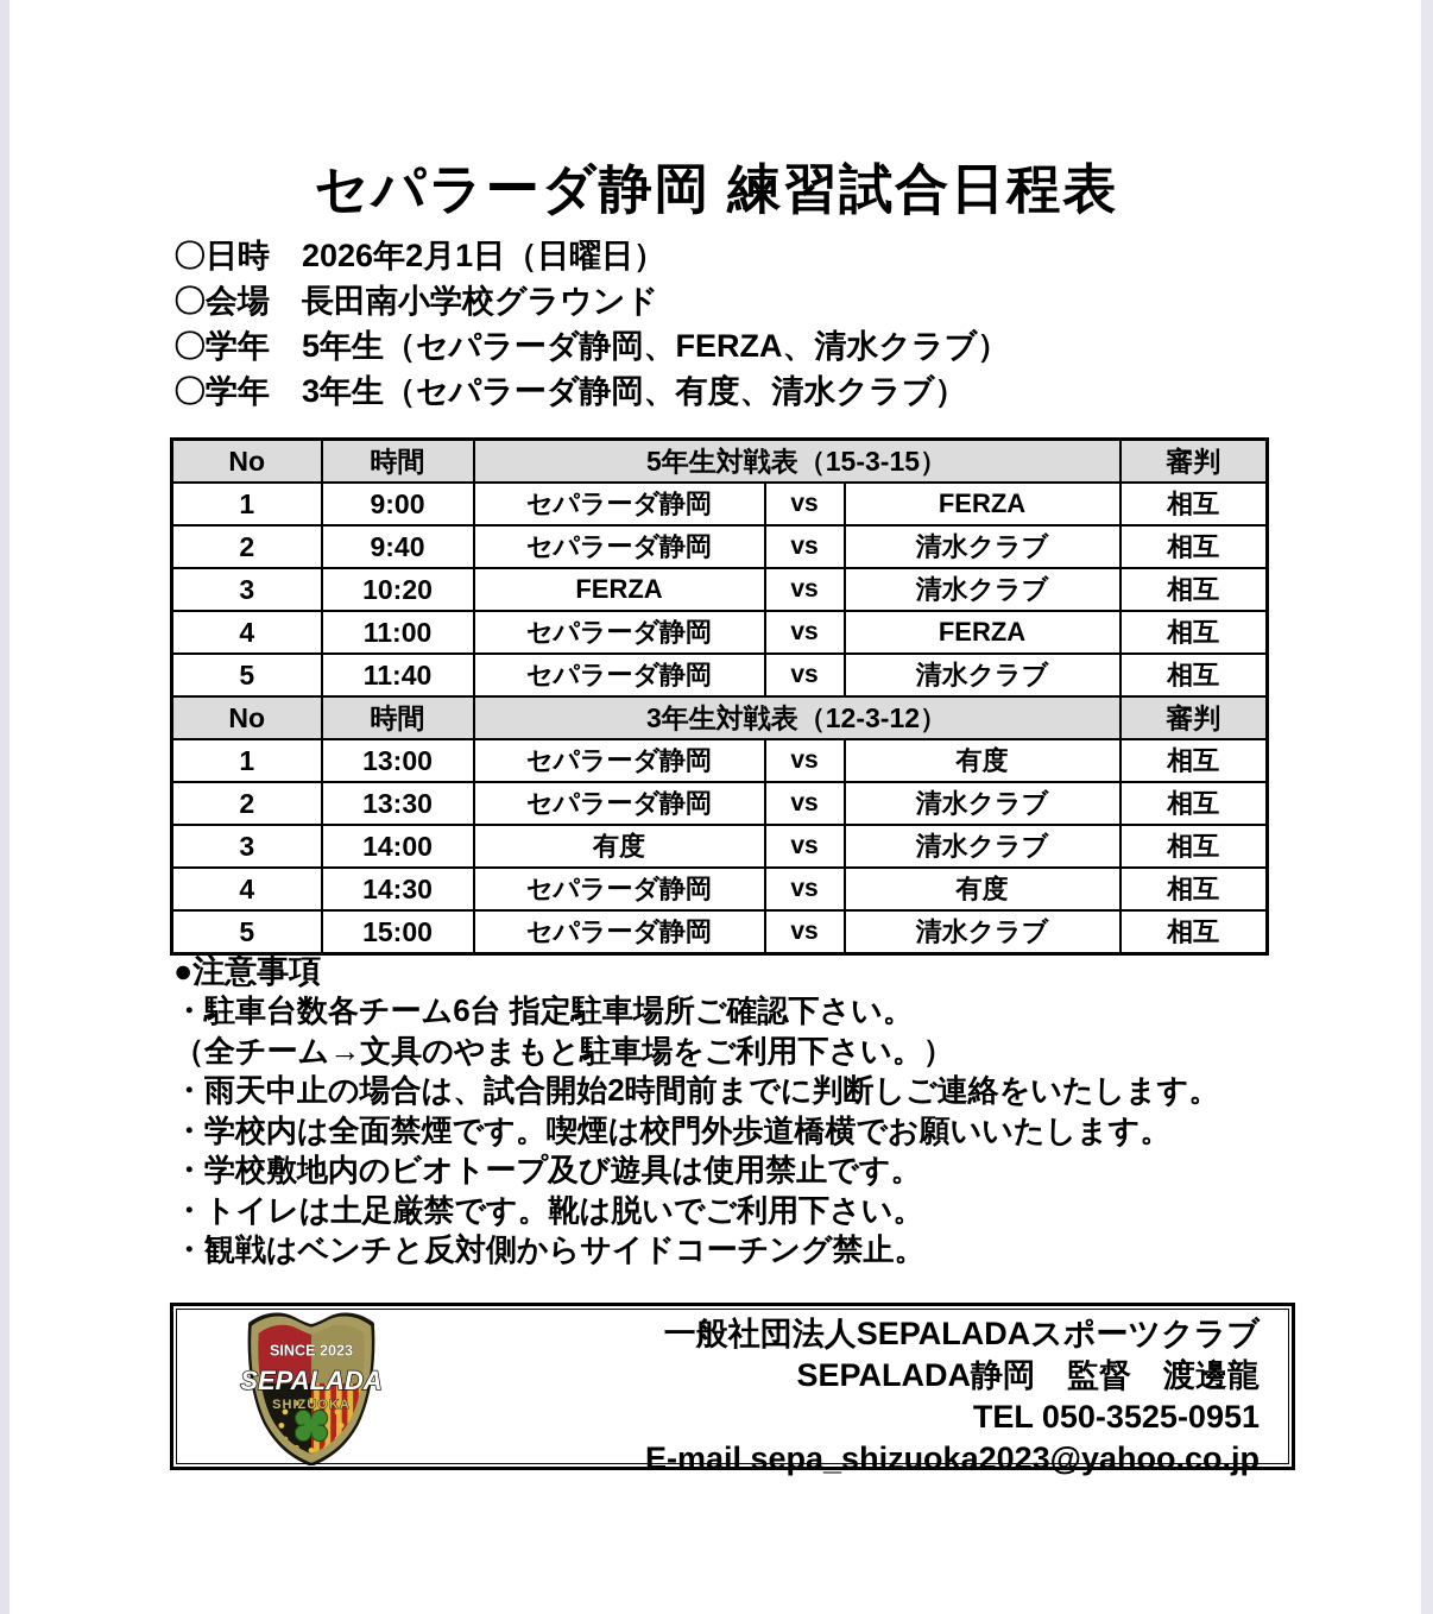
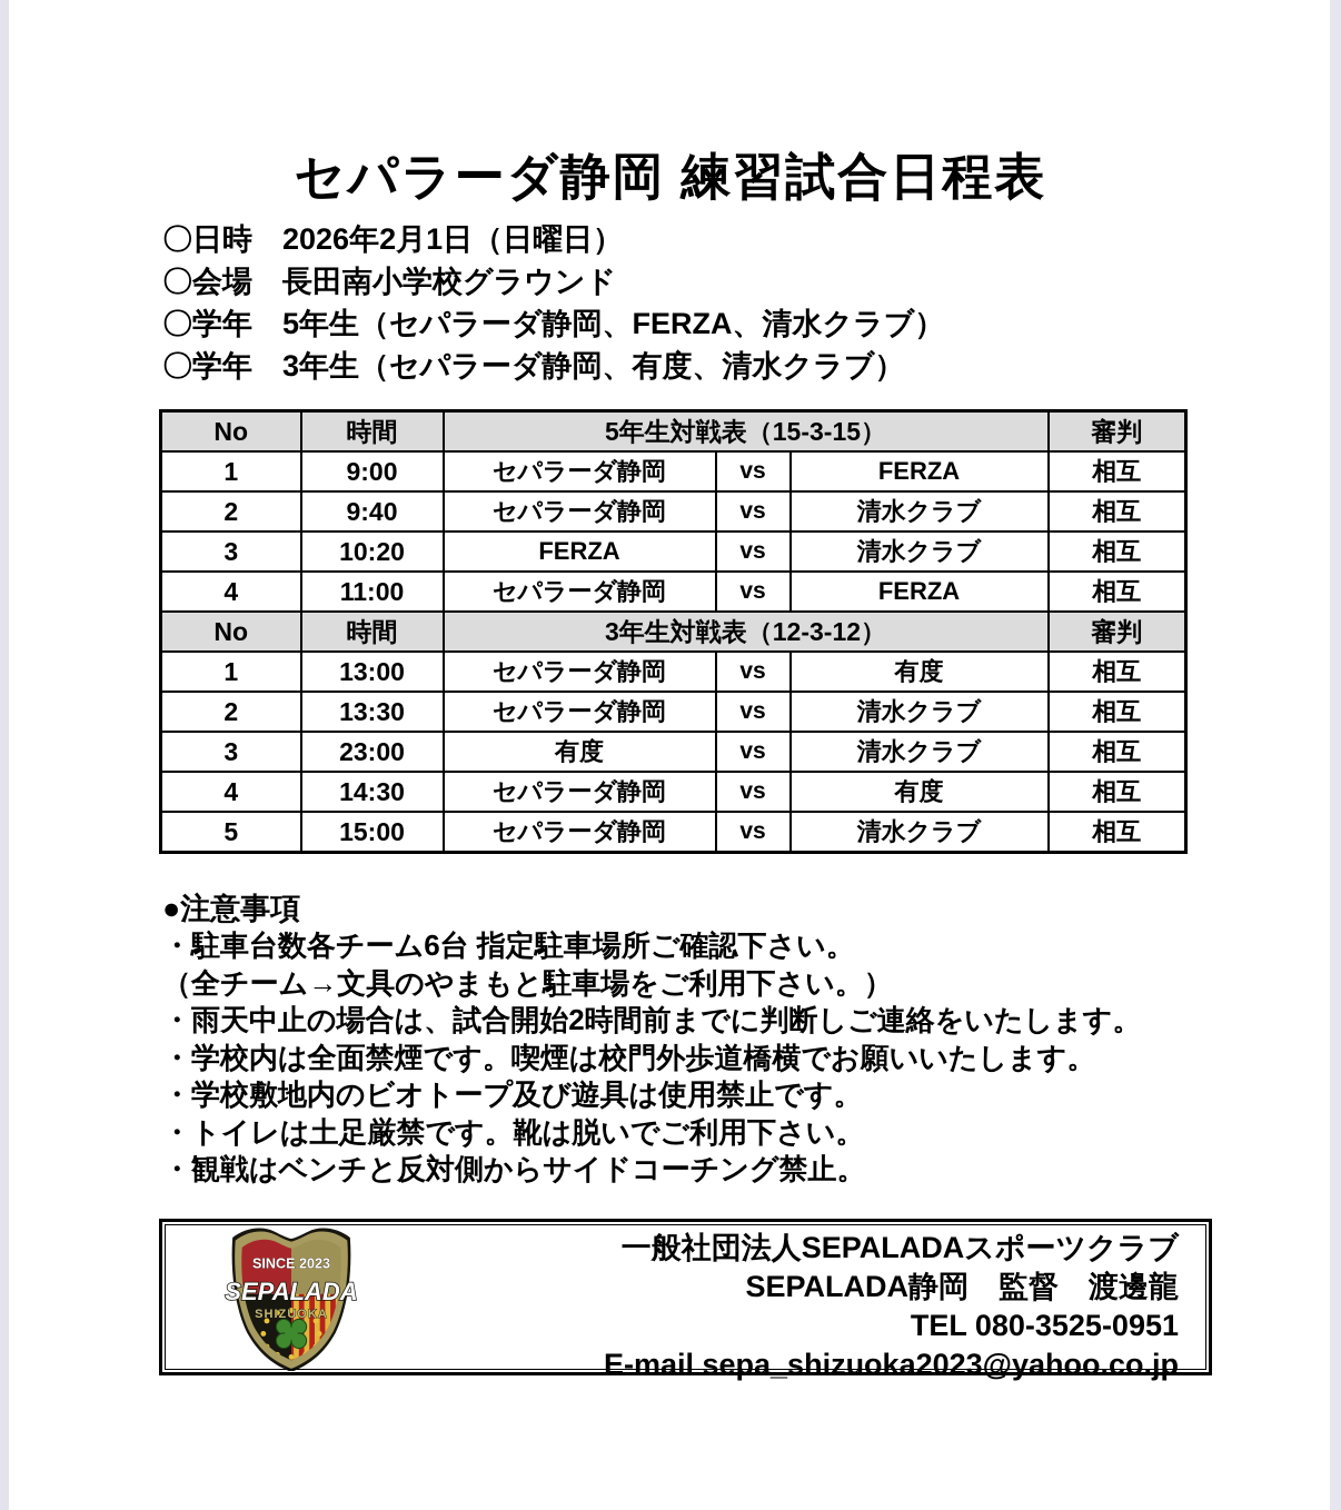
  セパラーダ静岡 練習試合日程表
  〇日時 2026年2月1日（日曜日）
  〇会場 長田南小学校グラウンド
  〇学年 5年生（セパラーダ静岡、FERZA、清水クラブ）
  〇学年 3年生（セパラーダ静岡、有度、清水クラブ）
  No	時間	5年生対戦表（15-3-15）	審判
  1	9:00	セパラーダ静岡	vs	FERZA	相互
  2	9:40	セパラーダ静岡	vs	清水クラブ	相互
  3	10:20	FERZA	vs	清水クラブ	相互
  4	11:00	セパラーダ静岡	vs	FERZA	相互
- 5	11:40	セパラーダ静岡	vs	清水クラブ	相互
  No	時間	3年生対戦表（12-3-12）	審判
  1	13:00	セパラーダ静岡	vs	有度	相互
  2	13:30	セパラーダ静岡	vs	清水クラブ	相互
- 3	14:00	有度	vs	清水クラブ	相互
+ 3	23:00	有度	vs	清水クラブ	相互
  4	14:30	セパラーダ静岡	vs	有度	相互
  5	15:00	セパラーダ静岡	vs	清水クラブ	相互
  ●注意事項
  ・駐車台数各チーム6台 指定駐車場所ご確認下さい。
  （全チーム→文具のやまもと駐車場をご利用下さい。）
  ・雨天中止の場合は、試合開始2時間前までに判断しご連絡をいたします。
  ・学校内は全面禁煙です。喫煙は校門外歩道橋横でお願いいたします。
  ・学校敷地内のビオトープ及び遊具は使用禁止です。
  ・トイレは土足厳禁です。靴は脱いでご利用下さい。
  ・観戦はベンチと反対側からサイドコーチング禁止。
  SINCE 2023
  SEPALADA
  SHIZUOKA
  一般社団法人SEPALADAスポーツクラブ
  SEPALADA静岡 監督 渡邊龍
- TEL 050-3525-0951
+ TEL 080-3525-0951
  E-mail sepa_shizuoka2023@yahoo.co.jp
